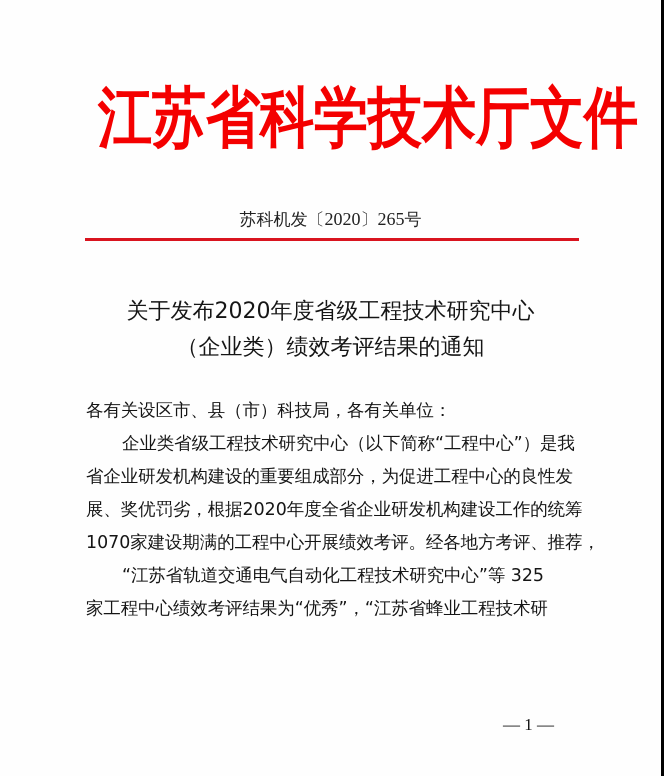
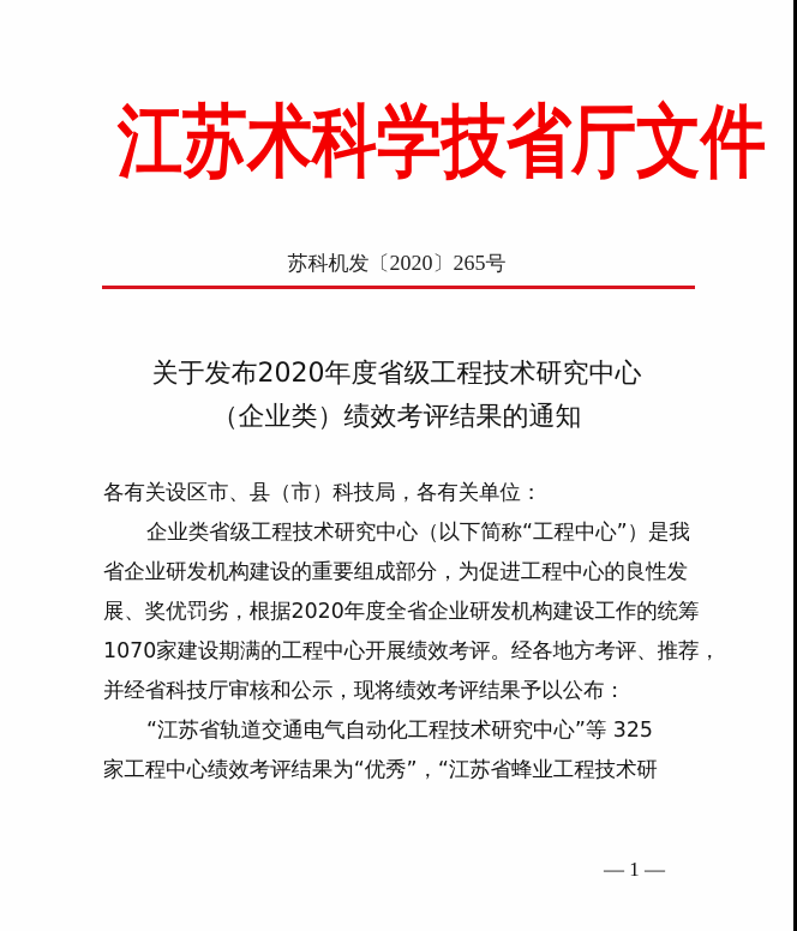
  江
  苏
- 省
+ 术
  科
  学
  技
- 术
+ 省
  厅
  文
  件
  苏科机发〔2020〕265号
  关于发布2020年度省级工程技术研究中心
  （企业类）绩效考评结果的通知
  各有关设区市、县（市）科技局，各有关单位：
  企业类省级工程技术研究中心（以下简称“工程中心”）是我
  省企业研发机构建设的重要组成部分，为促进工程中心的良性发
  展、奖优罚劣，根据2020年度全省企业研发机构建设工作的统筹
  1070家建设期满的工程中心开展绩效考评。经各地方考评、推荐，
+ 并经省科技厅审核和公示，现将绩效考评结果予以公布：
  “江苏省轨道交通电气自动化工程技术研究中心”等 325
  家工程中心绩效考评结果为“优秀”，“江苏省蜂业工程技术研
  — 1 —
